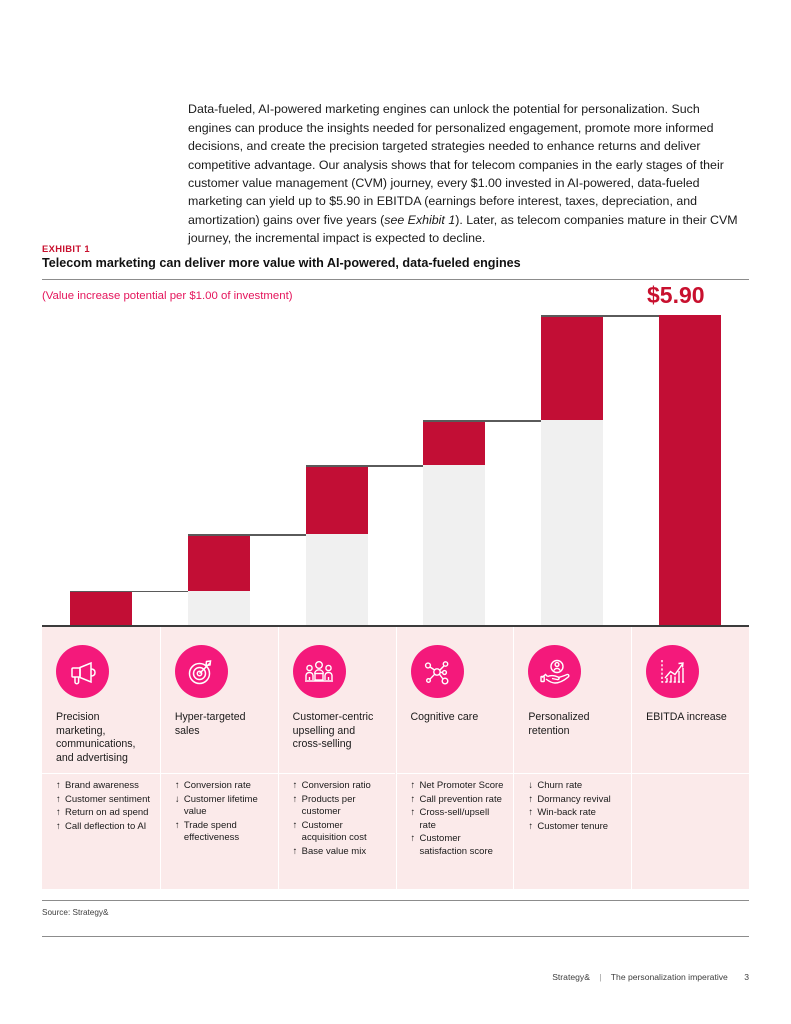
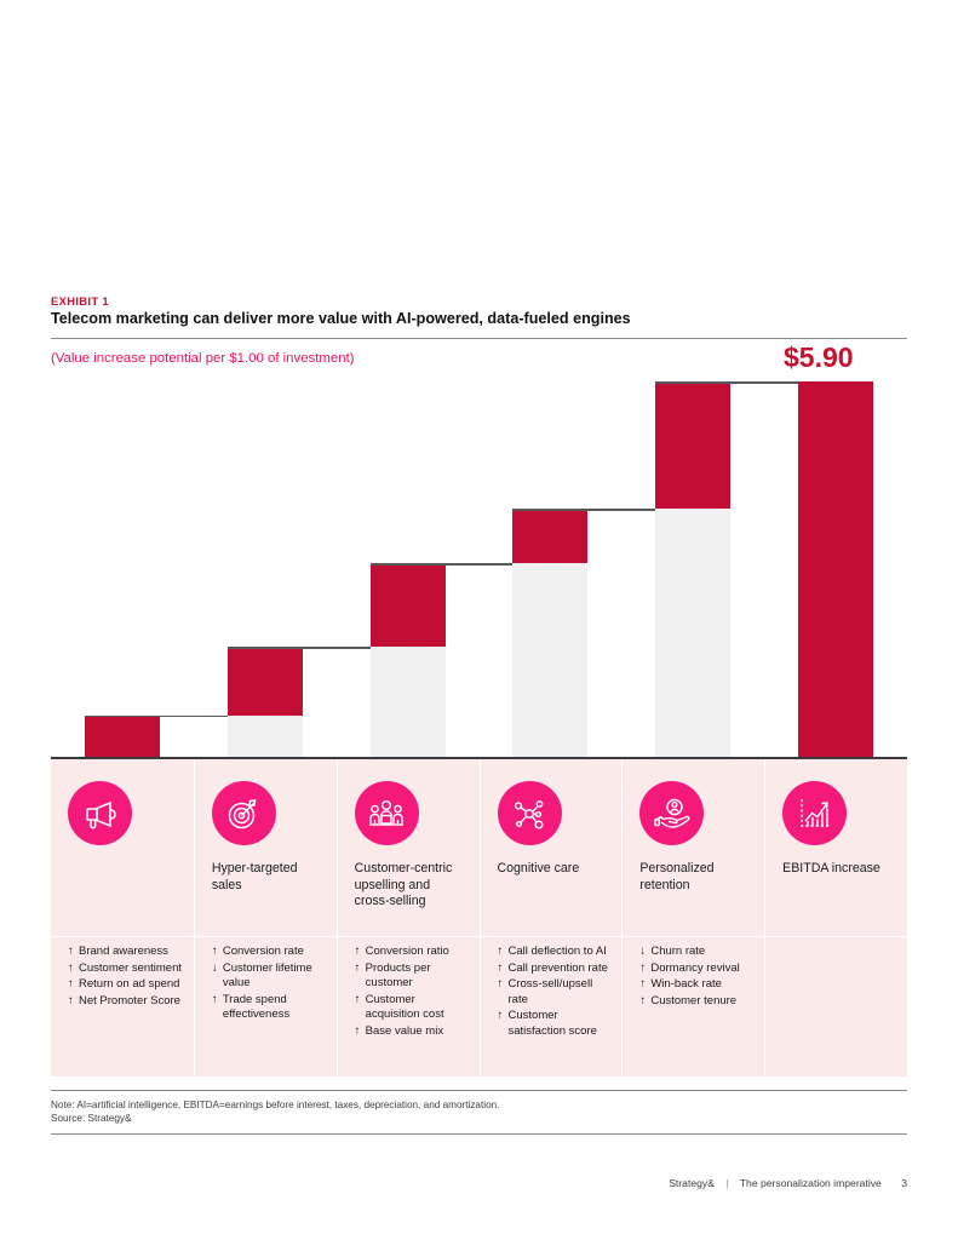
- Data-fueled, AI-powered marketing engines can unlock the potential for personalization. Such engines can produce the insights needed for personalized engagement, promote more informed decisions, and create the precision targeted strategies needed to enhance returns and deliver competitive advantage. Our analysis shows that for telecom companies in the early stages of their customer value management (CVM) journey, every $1.00 invested in AI-powered, data-fueled marketing can yield up to $5.90 in EBITDA (earnings before interest, taxes, depreciation, and amortization) gains over five years (see Exhibit 1). Later, as telecom companies mature in their CVM journey, the incremental impact is expected to decline.
  EXHIBIT 1
  Telecom marketing can deliver more value with AI-powered, data-fueled engines
  (Value increase potential per $1.00 of investment)
  $5.90
- Precision marketing, communications, and advertising
  ↑
  Brand awareness
  ↑
  Customer sentiment
  ↑
  Return on ad spend
  ↑
- Call deflection to AI
+ Net Promoter Score
  Hyper-targeted sales
  ↑
  Conversion rate
  ↓
  Customer lifetime value
  ↑
  Trade spend effectiveness
  Customer-centric upselling and cross-selling
  ↑
  Conversion ratio
  ↑
  Products per customer
  ↑
  Customer acquisition cost
  ↑
  Base value mix
  Cognitive care
  ↑
- Net Promoter Score
+ Call deflection to AI
  ↑
  Call prevention rate
  ↑
  Cross-sell/upsell rate
  ↑
  Customer satisfaction score
  Personalized retention
  ↓
  Churn rate
  ↑
  Dormancy revival
  ↑
  Win-back rate
  ↑
  Customer tenure
  EBITDA increase
+ Note: AI=artificial intelligence, EBITDA=earnings before interest, taxes, depreciation, and amortization.
  Source: Strategy&
  Strategy& | The personalization imperative 3
